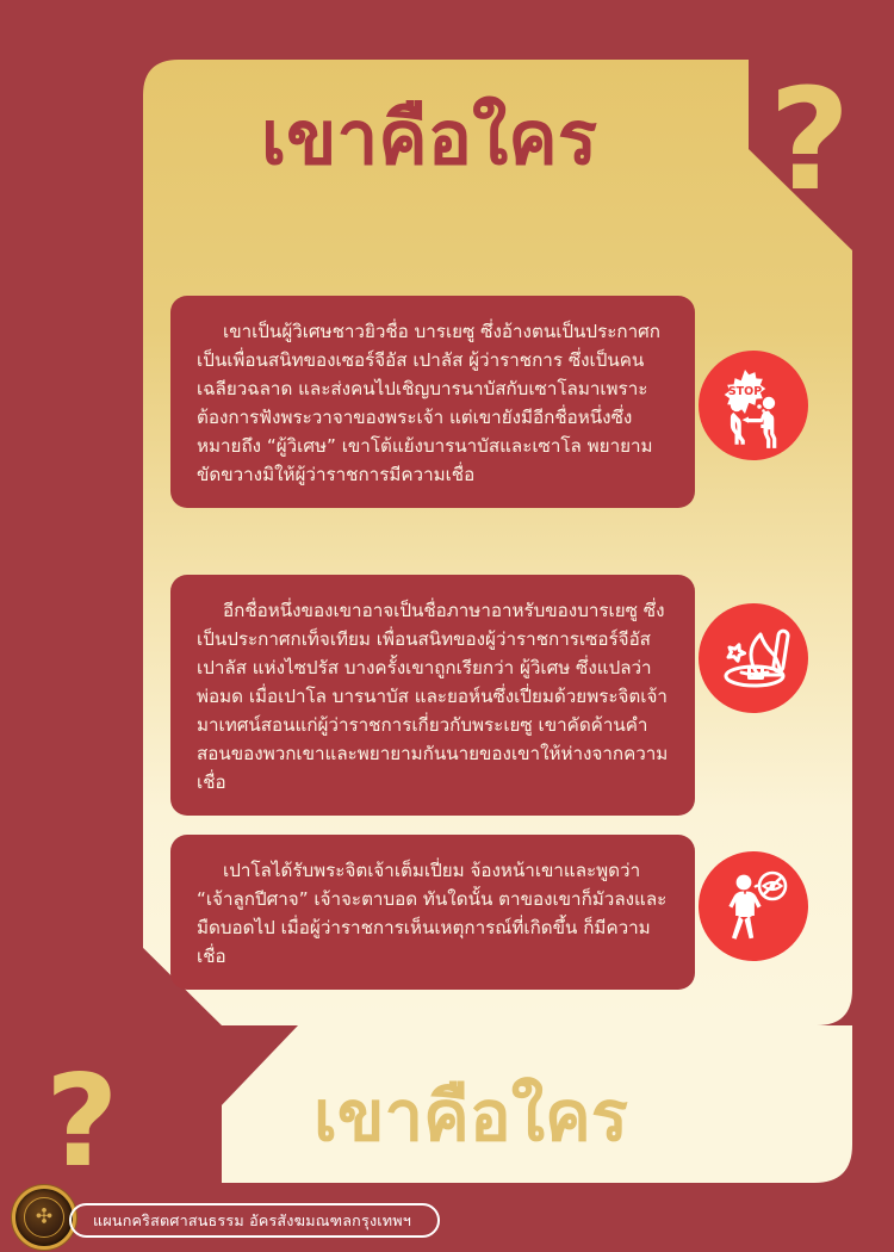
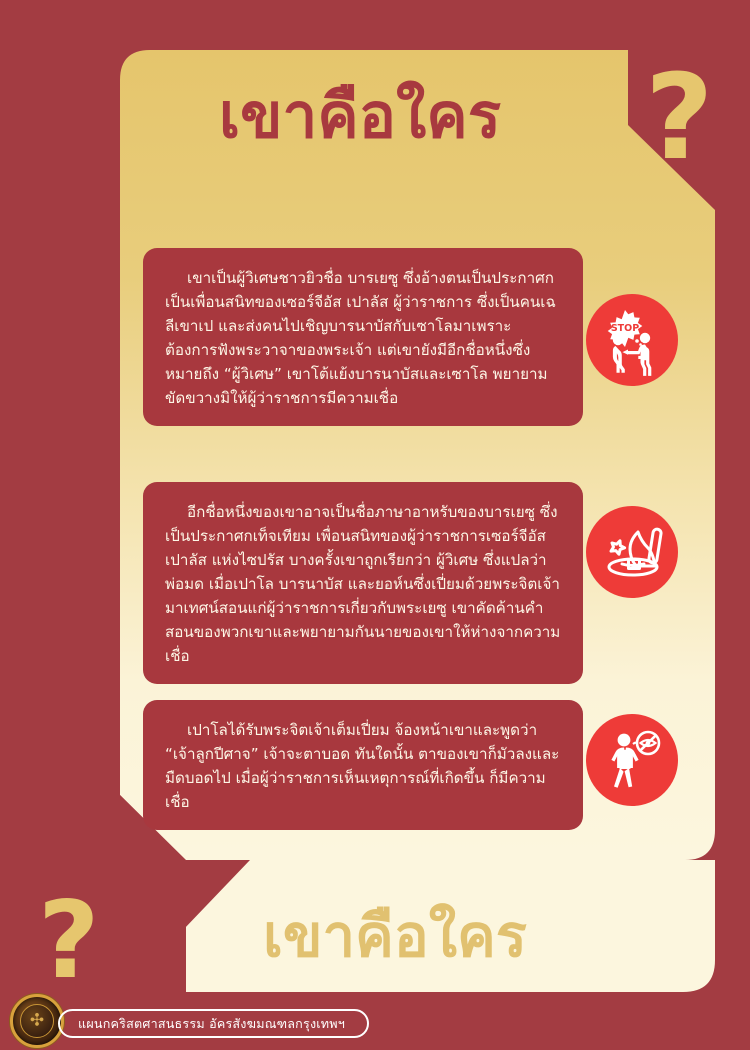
  เขาคือใคร
  ?
- เขาเป็นผู้วิเศษชาวยิวชื่อ บารเยซู ซึ่งอ้างตนเป็นประกาศก เป็นเพื่อนสนิทของเซอร์จีอัส เปาลัส ผู้ว่าราชการ ซึ่งเป็นคนเฉลียวฉลาด และส่งคนไปเชิญบารนาบัสกับเซาโลมาเพราะต้องการฟังพระวาจาของพระเจ้า แต่เขายังมีอีกชื่อหนึ่งซึ่งหมายถึง “ผู้วิเศษ” เขาโต้แย้งบารนาบัสและเซาโล พยายามขัดขวางมิให้ผู้ว่าราชการมีความเชื่อ
+ เขาเป็นผู้วิเศษชาวยิวชื่อ บารเยซู ซึ่งอ้างตนเป็นประกาศก เป็นเพื่อนสนิทของเซอร์จีอัส เปาลัส ผู้ว่าราชการ ซึ่งเป็นคนเฉลีเขาเป และส่งคนไปเชิญบารนาบัสกับเซาโลมาเพราะต้องการฟังพระวาจาของพระเจ้า แต่เขายังมีอีกชื่อหนึ่งซึ่งหมายถึง “ผู้วิเศษ” เขาโต้แย้งบารนาบัสและเซาโล พยายามขัดขวางมิให้ผู้ว่าราชการมีความเชื่อ
  อีกชื่อหนึ่งของเขาอาจเป็นชื่อภาษาอาหรับของบารเยซู ซึ่งเป็นประกาศกเท็จเทียม เพื่อนสนิทของผู้ว่าราชการเซอร์จีอัส เปาลัส แห่งไซปรัส บางครั้งเขาถูกเรียกว่า ผู้วิเศษ ซึ่งแปลว่าพ่อมด เมื่อเปาโล บารนาบัส และยอห์นซึ่งเปี่ยมด้วยพระจิตเจ้ามาเทศน์สอนแก่ผู้ว่าราชการเกี่ยวกับพระเยซู เขาคัดค้านคำสอนของพวกเขาและพยายามกันนายของเขาให้ห่างจากความเชื่อ
  เปาโลได้รับพระจิตเจ้าเต็มเปี่ยม จ้องหน้าเขาและพูดว่า “เจ้าลูกปีศาจ” เจ้าจะตาบอด ทันใดนั้น ตาของเขาก็มัวลงและมืดบอดไป เมื่อผู้ว่าราชการเห็นเหตุการณ์ที่เกิดขึ้น ก็มีความเชื่อ
  STOP
  ?
  เขาคือใคร
  ✣
  แผนกคริสตศาสนธรรม อัครสังฆมณฑลกรุงเทพฯ
